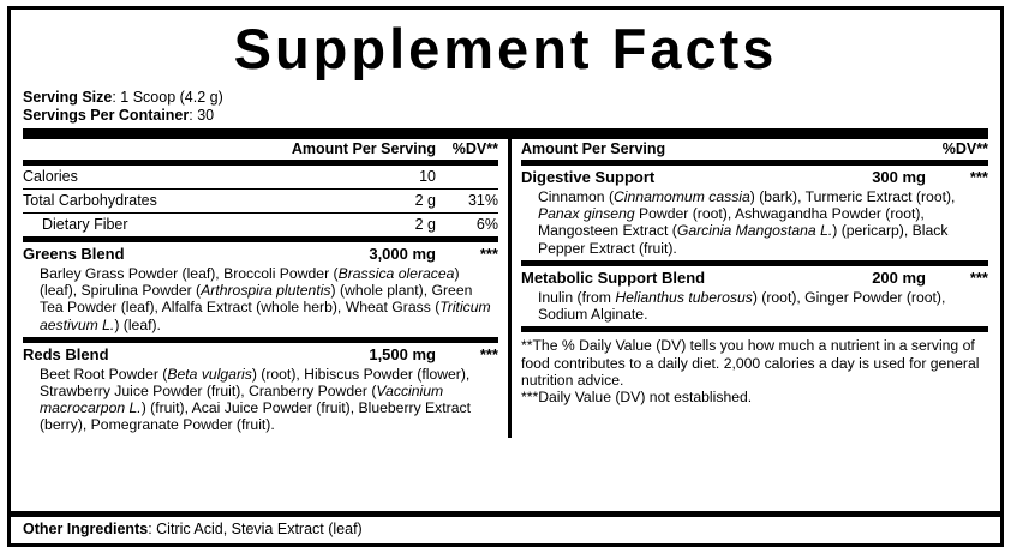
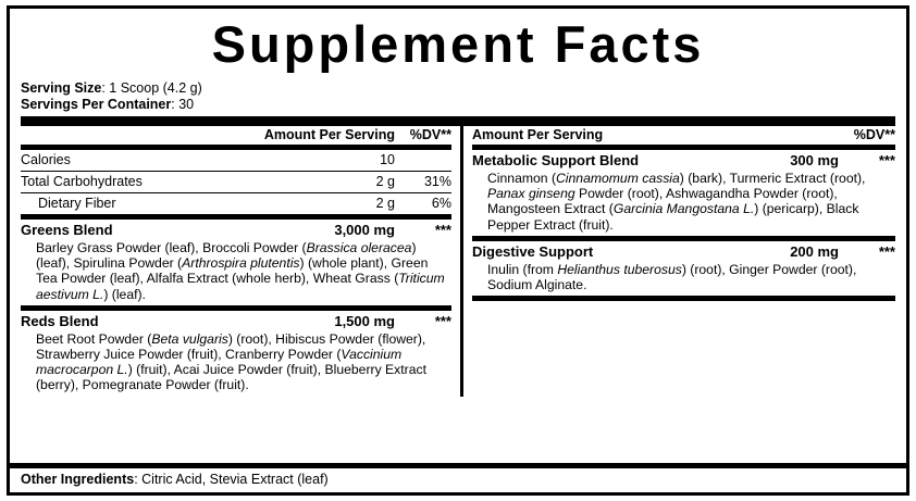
  Supplement Facts
  Serving Size: 1 Scoop (4.2 g)
  Servings Per Container: 30
  Amount Per Serving
  %DV**
  Calories
  10
  Total Carbohydrates
  2 g
  31%
  Dietary Fiber
  2 g
  6%
  Greens Blend
  3,000 mg
  ***
  Barley Grass Powder (leaf), Broccoli Powder (Brassica oleracea) (leaf), Spirulina Powder (Arthrospira plutentis) (whole plant), Green Tea Powder (leaf), Alfalfa Extract (whole herb), Wheat Grass (Triticum aestivum L.) (leaf).
  Reds Blend
  1,500 mg
  ***
  Beet Root Powder (Beta vulgaris) (root), Hibiscus Powder (flower), Strawberry Juice Powder (fruit), Cranberry Powder (Vaccinium macrocarpon L.) (fruit), Acai Juice Powder (fruit), Blueberry Extract (berry), Pomegranate Powder (fruit).
  Amount Per Serving
  %DV**
- Digestive Support
+ Metabolic Support Blend
  300 mg
  ***
  Cinnamon (Cinnamomum cassia) (bark), Turmeric Extract (root), Panax ginseng Powder (root), Ashwagandha Powder (root), Mangosteen Extract (Garcinia Mangostana L.) (pericarp), Black Pepper Extract (fruit).
- Metabolic Support Blend
+ Digestive Support
  200 mg
  ***
  Inulin (from Helianthus tuberosus) (root), Ginger Powder (root), Sodium Alginate.
- **The % Daily Value (DV) tells you how much a nutrient in a serving of food contributes to a daily diet. 2,000 calories a day is used for general nutrition advice.
- ***Daily Value (DV) not established.
  Other Ingredients: Citric Acid, Stevia Extract (leaf)
